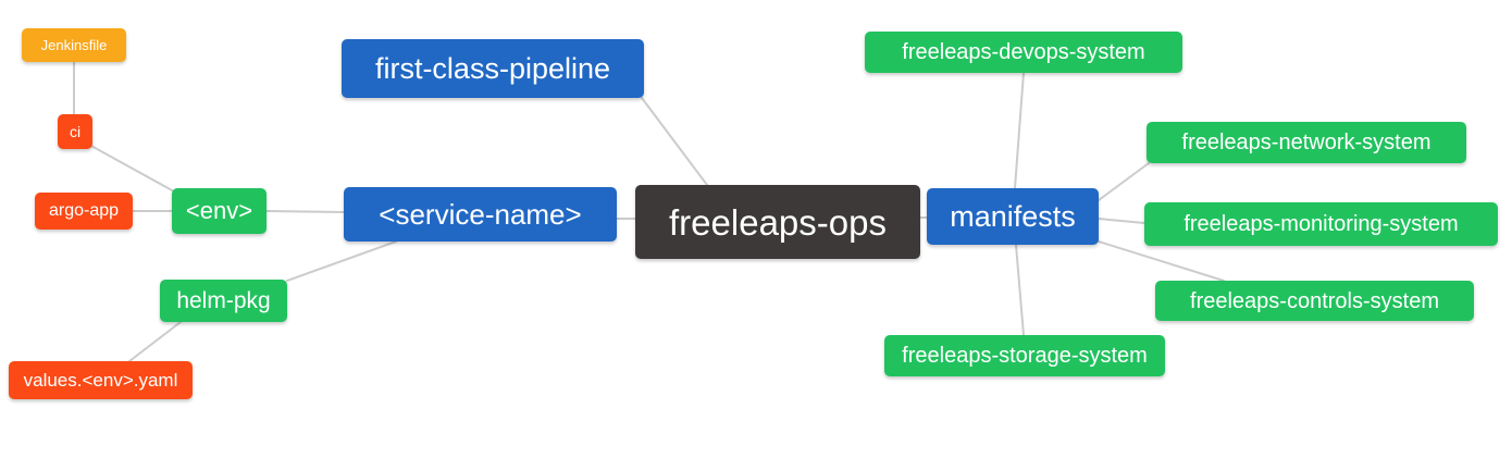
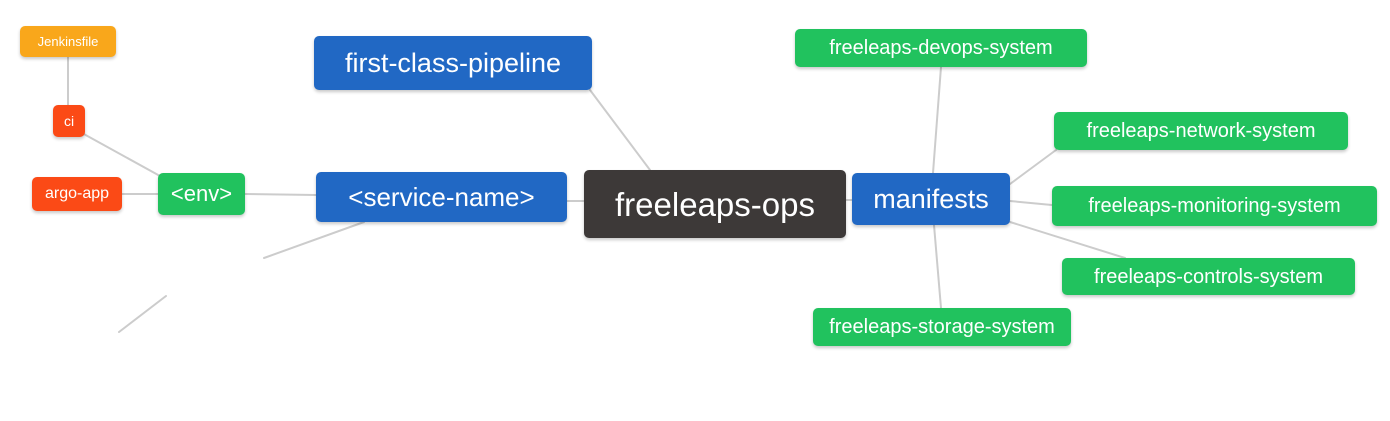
  Jenkinsfile
  ci
  argo-app
  <env>
- helm-pkg
- values.<env>.yaml
  first-class-pipeline
  <service-name>
  freeleaps-ops
  manifests
  freeleaps-devops-system
  freeleaps-network-system
  freeleaps-monitoring-system
  freeleaps-controls-system
  freeleaps-storage-system
